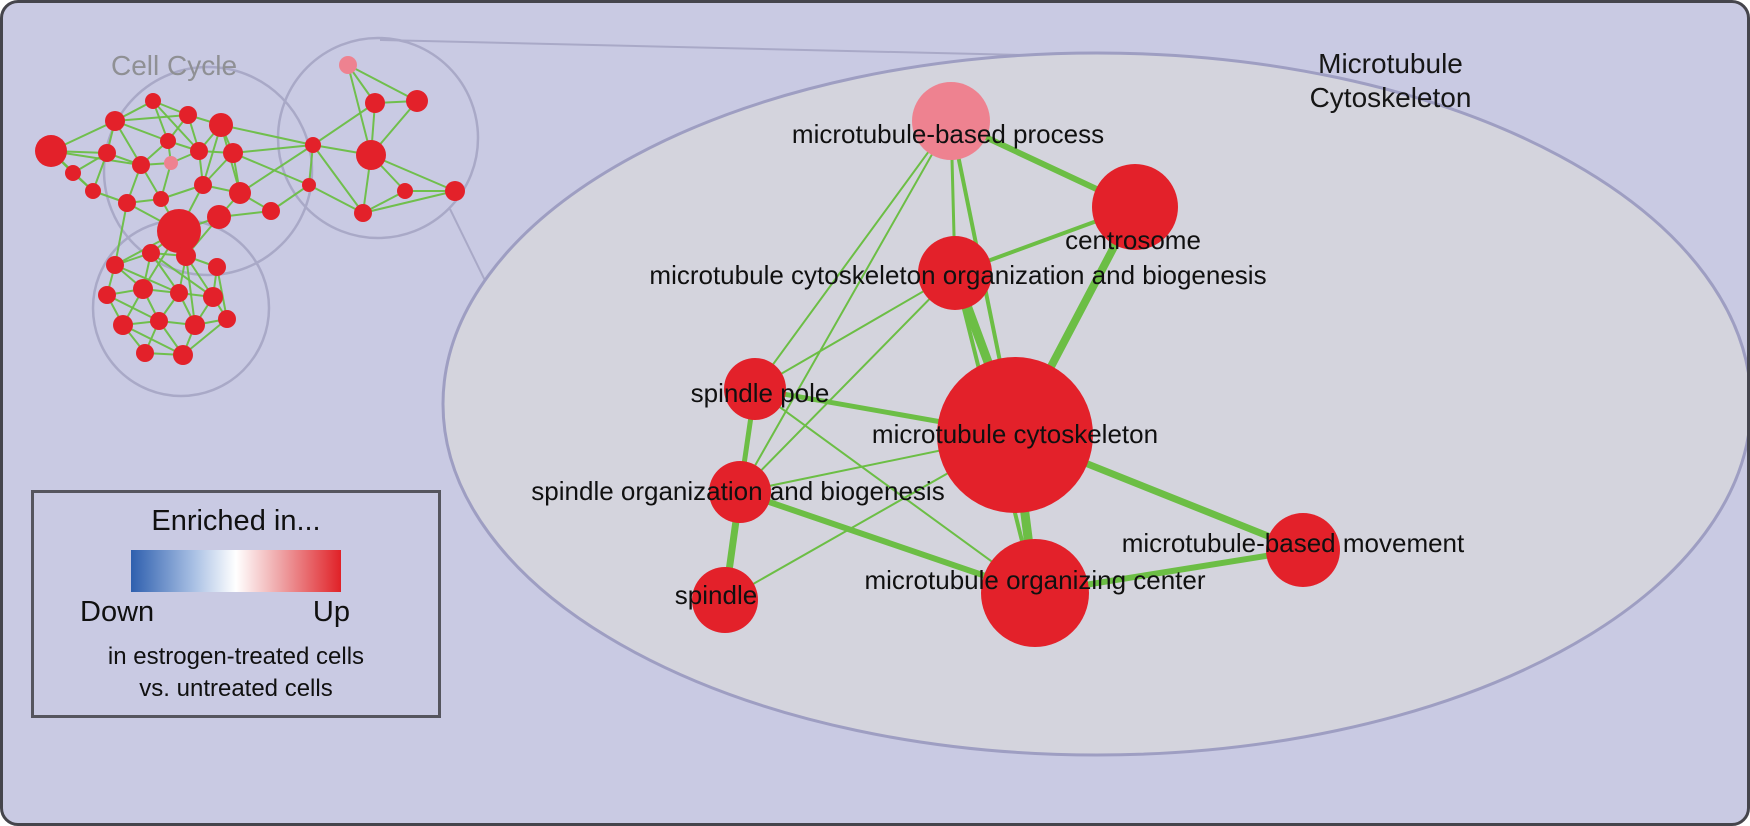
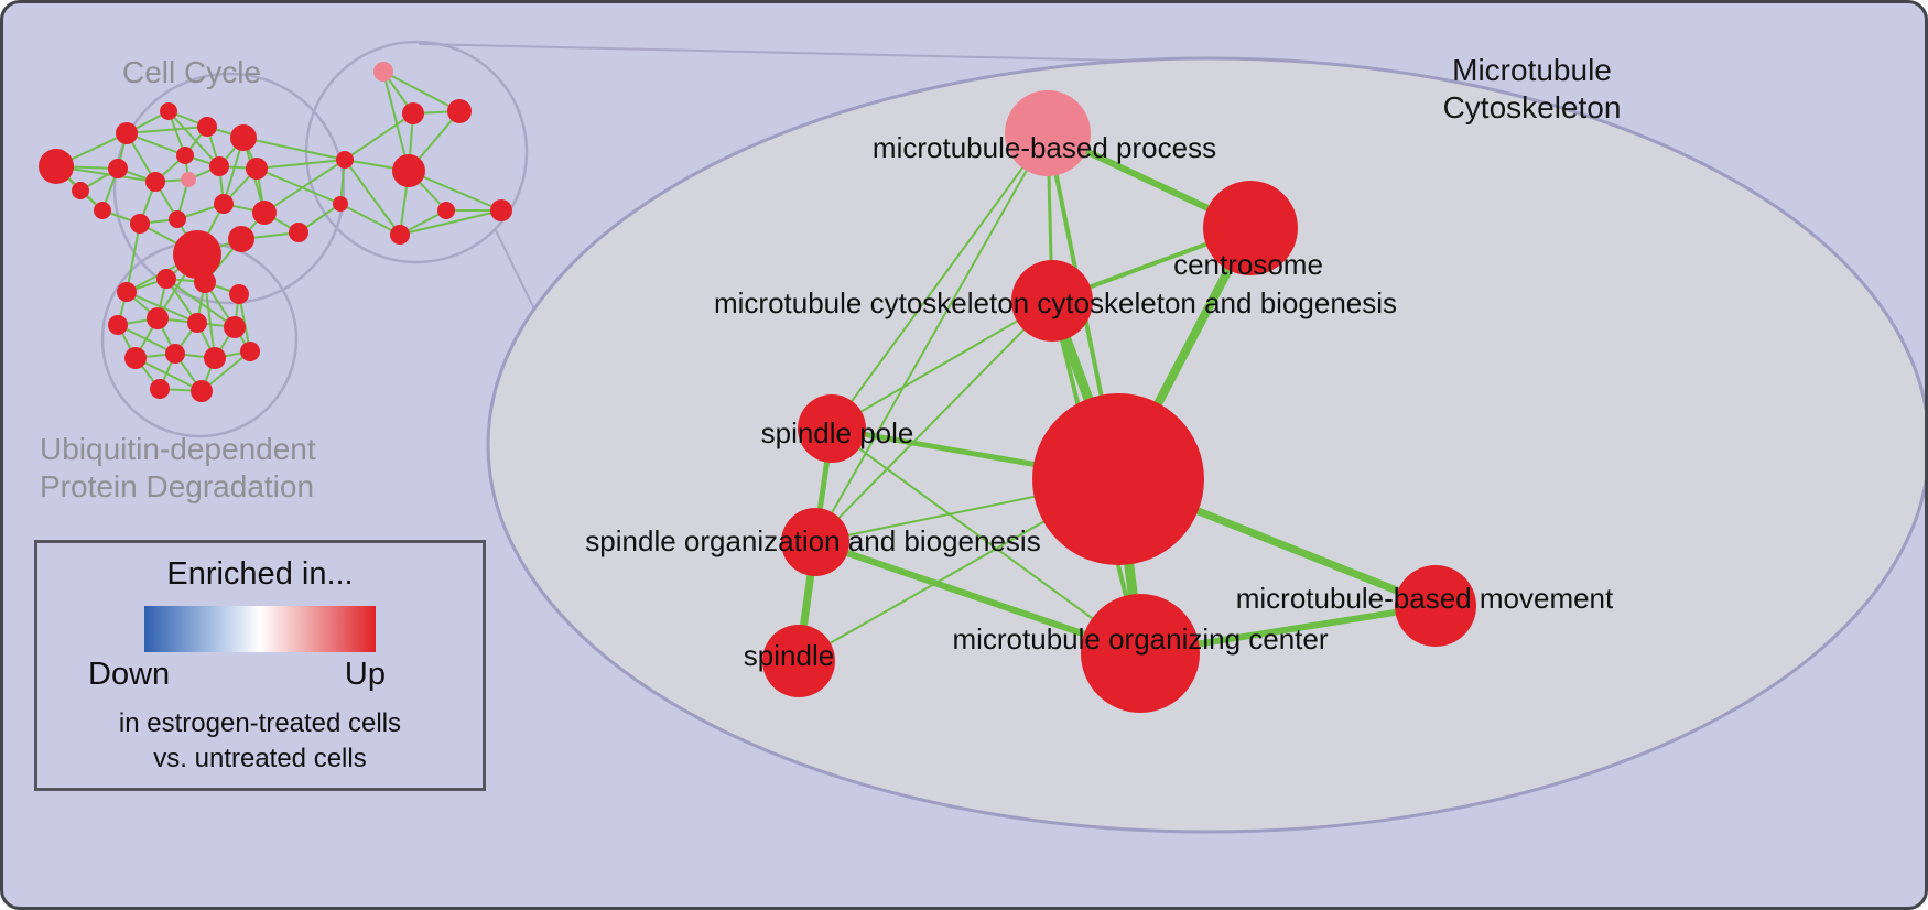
  microtubule-based process
  centrosome
- microtubule cytoskeleton organization and biogenesis
+ microtubule cytoskeleton cytoskeleton and biogenesis
  spindle pole
- microtubule cytoskeleton
  spindle organization and biogenesis
  microtubule-based movement
  microtubule organizing center
  spindle
  Cell Cycle
+ Ubiquitin-dependent
+ Protein Degradation
  Microtubule
  Cytoskeleton
  Enriched in...
  Down
  Up
  in estrogen-treated cells
  vs. untreated cells
